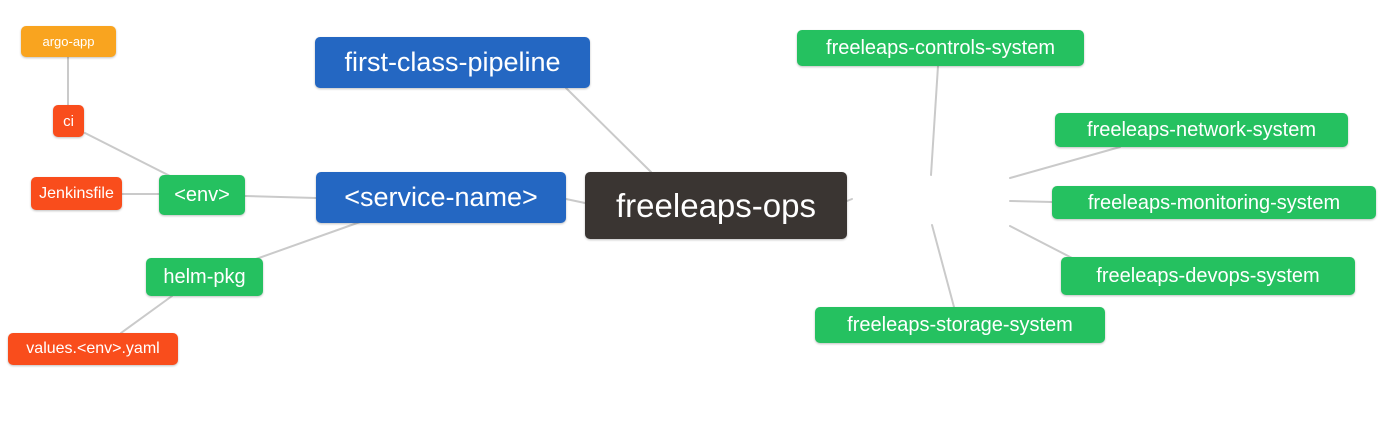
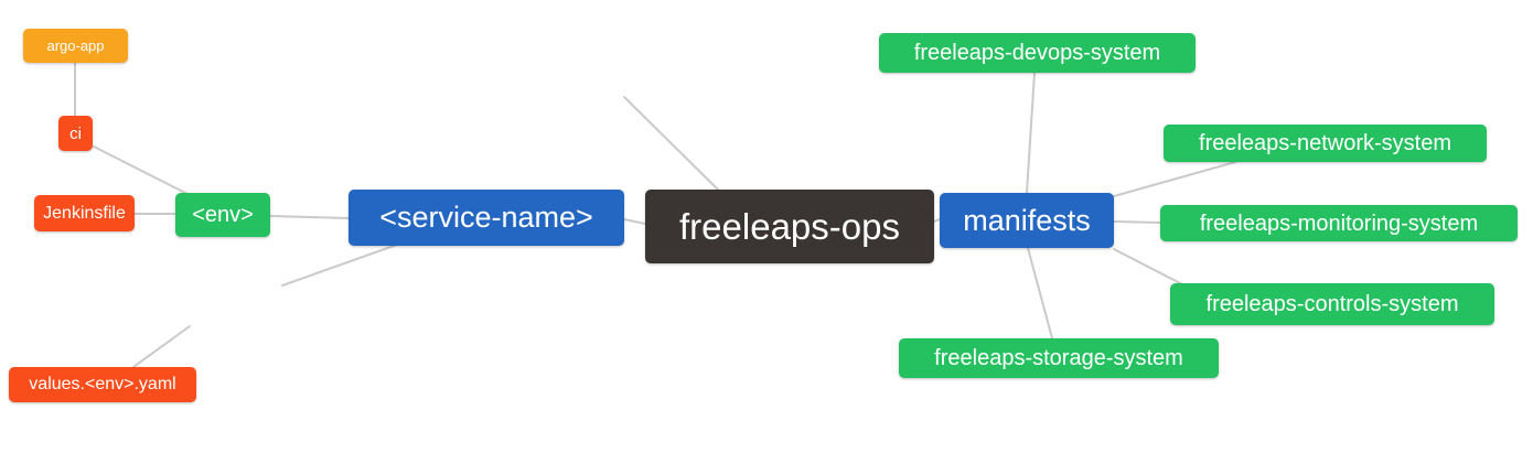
  argo-app
  ci
  Jenkinsfile
  <env>
- helm-pkg
  values.<env>.yaml
- first-class-pipeline
  <service-name>
  freeleaps-ops
+ manifests
- freeleaps-controls-system
+ freeleaps-devops-system
  freeleaps-network-system
  freeleaps-monitoring-system
- freeleaps-devops-system
+ freeleaps-controls-system
  freeleaps-storage-system
